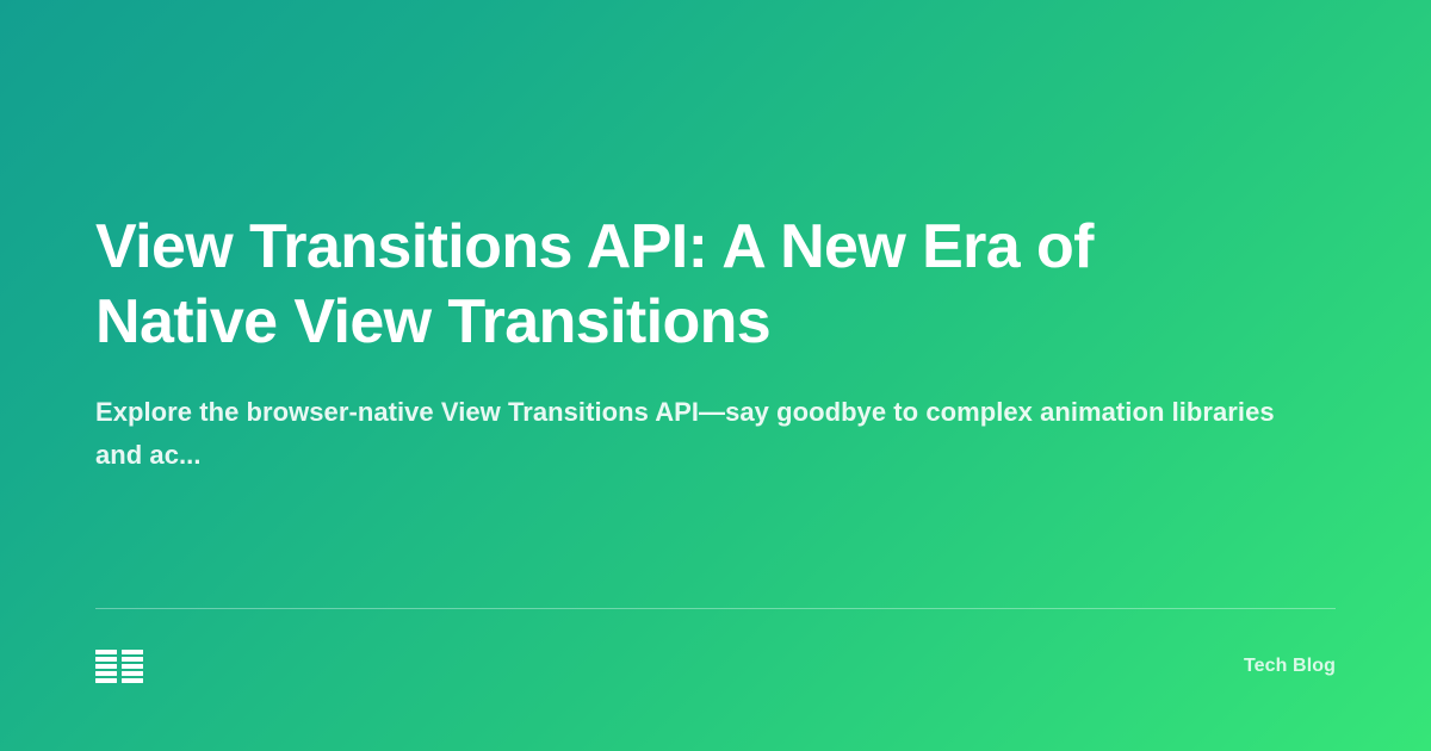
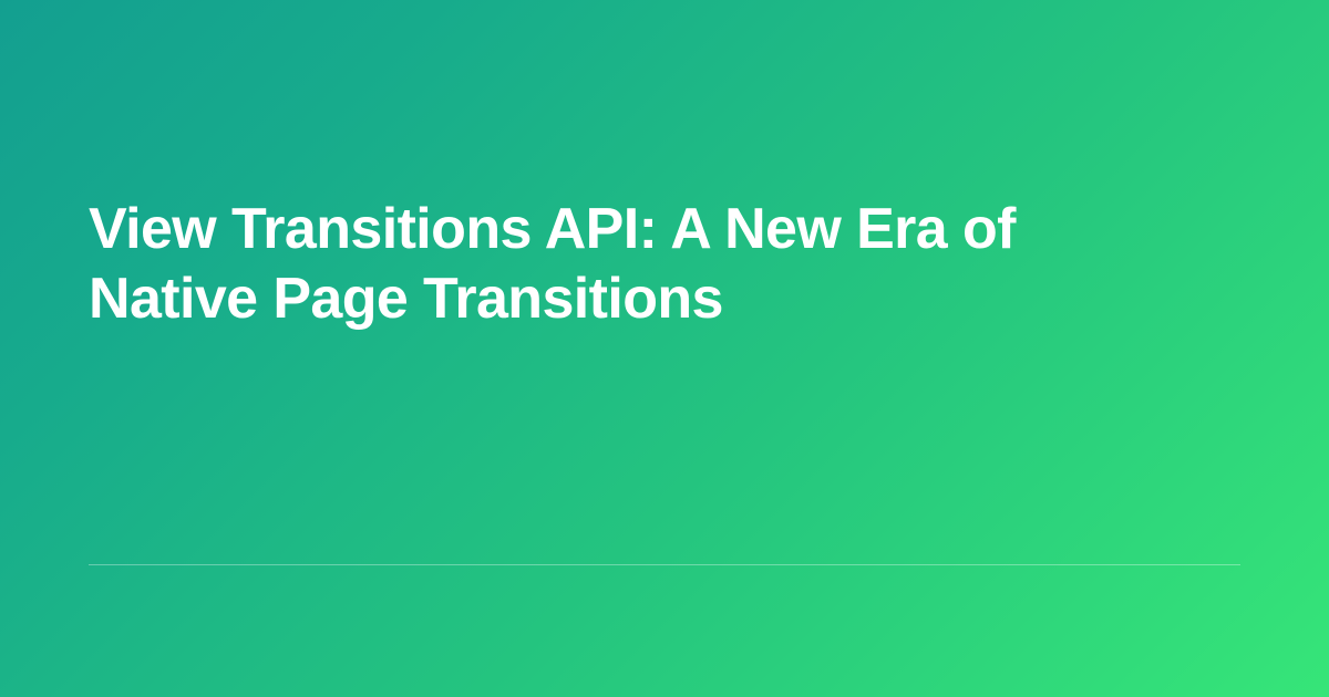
- View Transitions API: A New Era of Native View Transitions
+ View Transitions API: A New Era of Native Page Transitions
- Explore the browser-native View Transitions API—say goodbye to complex animation libraries and ac...
- Tech Blog
